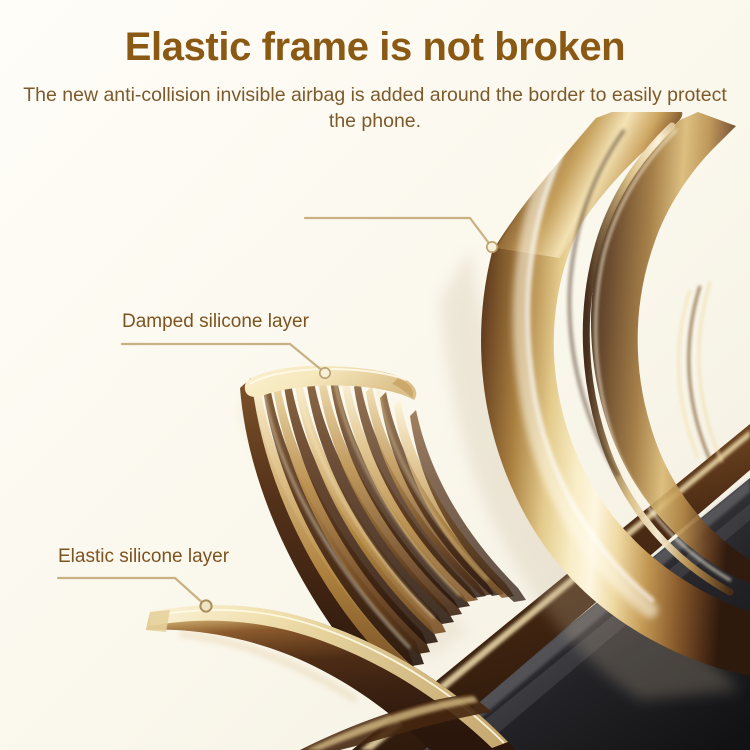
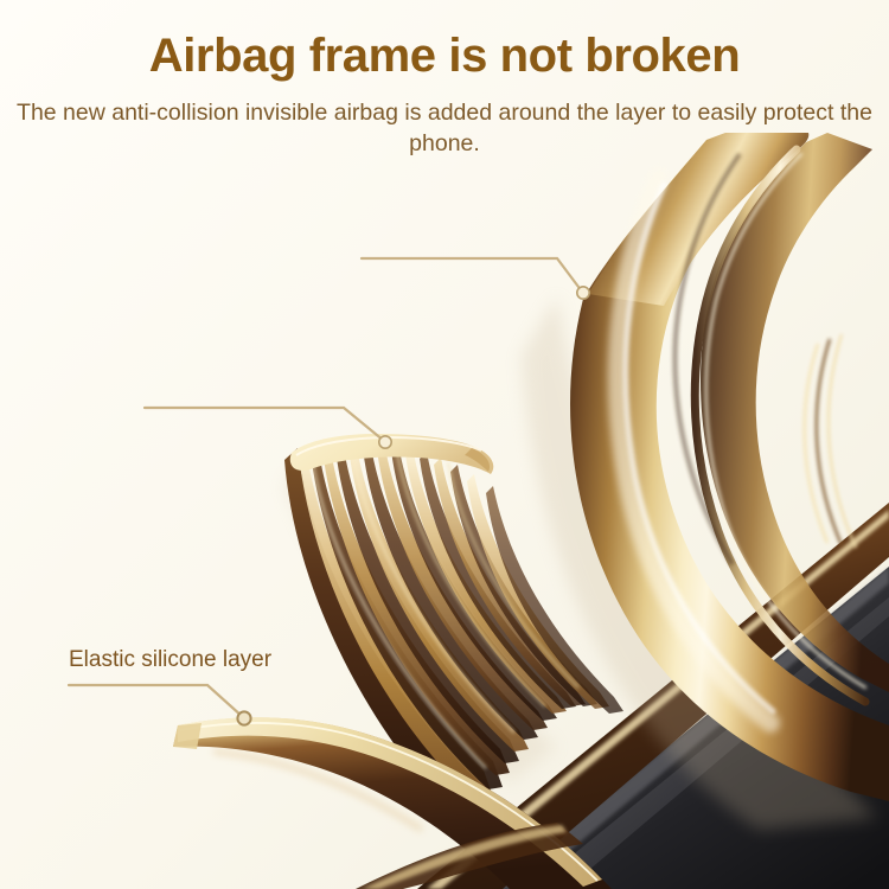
- Elastic frame is not broken
+ Airbag frame is not broken
- The new anti-collision invisible airbag is added around the border to easily protect the phone.
+ The new anti-collision invisible airbag is added around the layer to easily protect the phone.
- Damped silicone layer
  Elastic silicone layer
